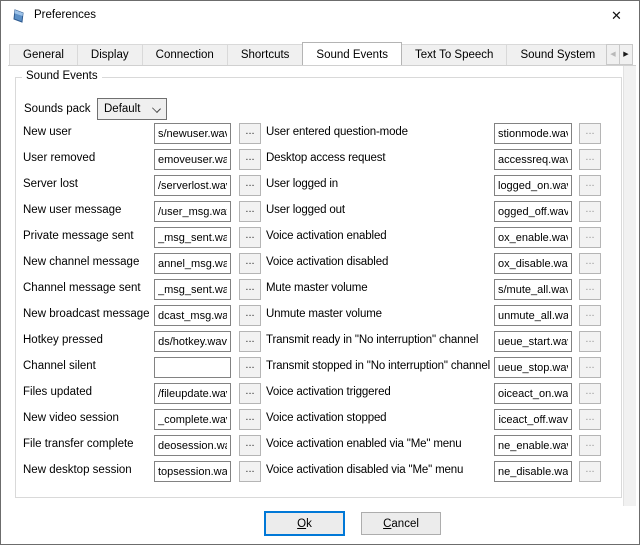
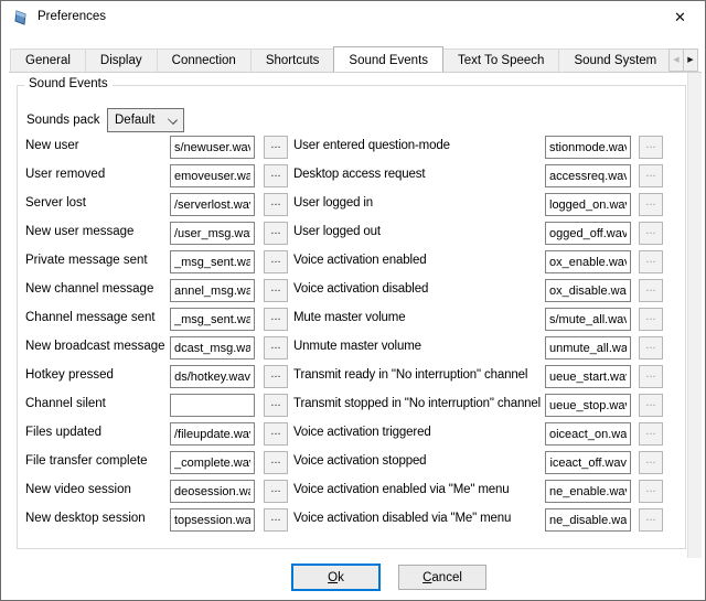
  Preferences
  ✕
  General
  Display
  Connection
  Shortcuts
  Sound Events
  Text To Speech
  Sound System
  Sound Events
  Sounds pack
  Default
  New user
  s/newuser.wa
  ...
  User entered question-mode
  stionmode.wa
  ...
  User removed
  emoveuser.wa
  ...
  Desktop access request
  accessreq.wa
  ...
  Server lost
  /serverlost.wa
  ...
  User logged in
  logged_on.wa
  ...
  New user message
  /user_msg.wa
  ...
  User logged out
  ogged_off.wav
  ...
  Private message sent
  _msg_sent.wa
  ...
  Voice activation enabled
  ox_enable.wa
  ...
  New channel message
  annel_msg.wa
  ...
  Voice activation disabled
  ox_disable.wa
  ...
  Channel message sent
  _msg_sent.wa
  ...
  Mute master volume
  s/mute_all.wa
  ...
  New broadcast message
  dcast_msg.wa
  ...
  Unmute master volume
  unmute_all.wa
  ...
  Hotkey pressed
  ds/hotkey.wav
  ...
  Transmit ready in "No interruption" channel
  ueue_start.wa
  ...
  Channel silent
  ...
  Transmit stopped in "No interruption" channel
  ueue_stop.wa
  ...
  Files updated
  /fileupdate.wa
  ...
  Voice activation triggered
  oiceact_on.wa
  ...
- New video session
+ File transfer complete
  _complete.wa
  ...
  Voice activation stopped
  iceact_off.wav
  ...
- File transfer complete
+ New video session
  deosession.w
  ...
  Voice activation enabled via "Me" menu
  ne_enable.wa
  ...
  New desktop session
  topsession.wa
  ...
  Voice activation disabled via "Me" menu
  ne_disable.wa
  ...
  Ok
  Cancel
